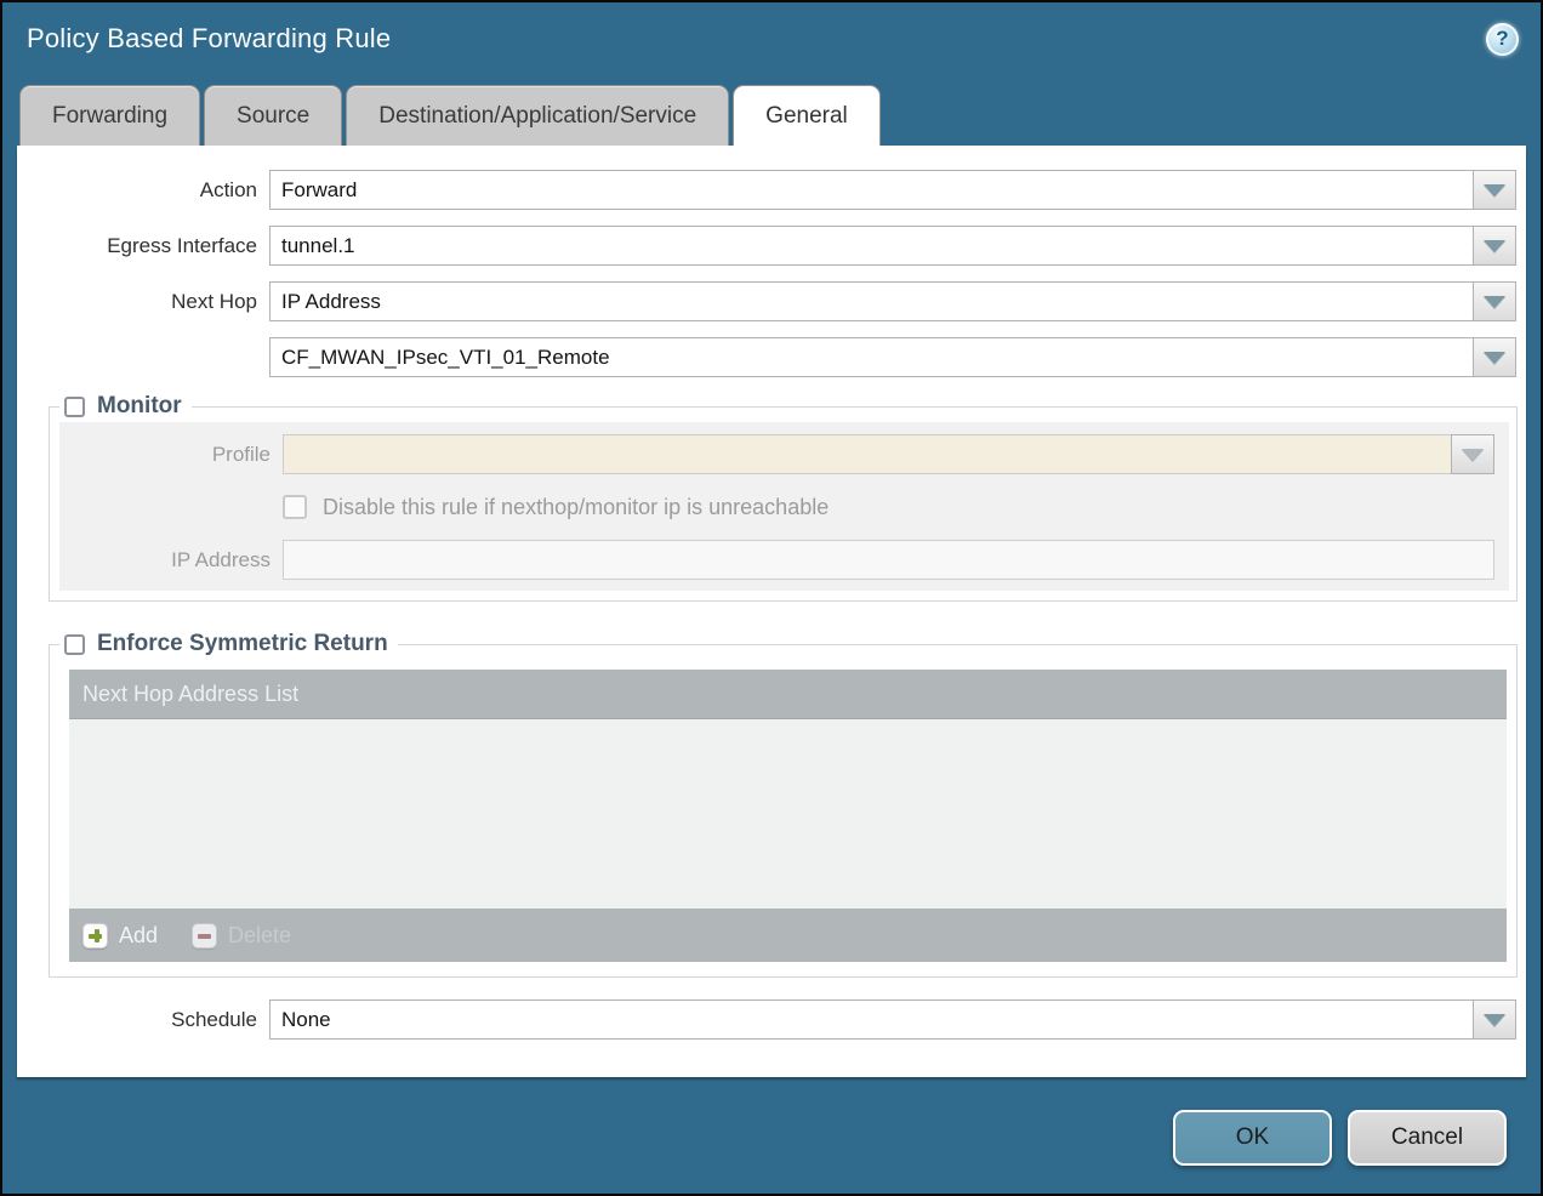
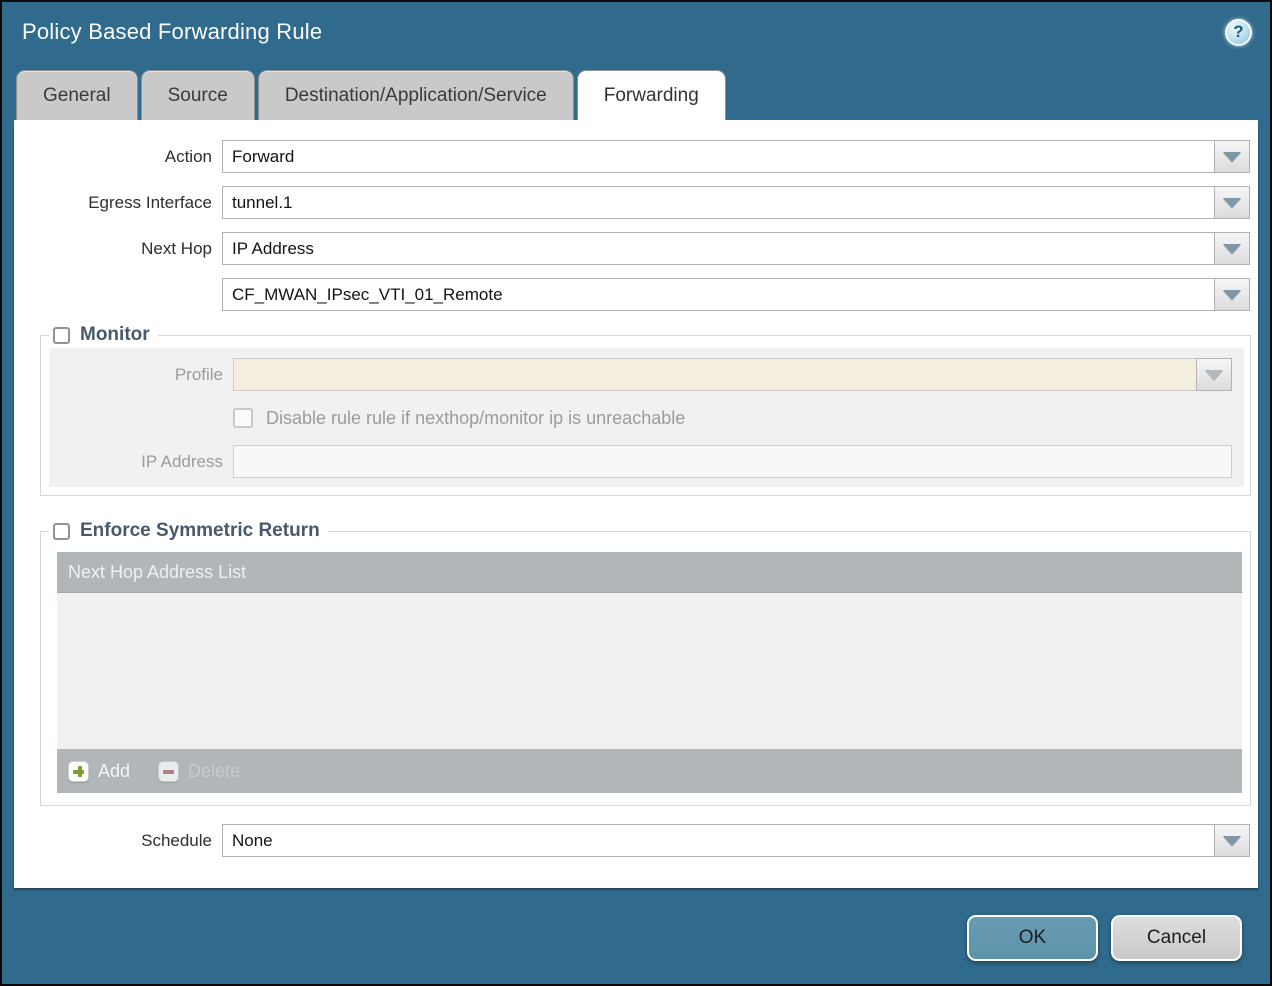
  Policy Based Forwarding Rule
  ?
- Forwarding
+ General
  Source
  Destination/Application/Service
- General
+ Forwarding
  Action
  Forward
  Egress Interface
  tunnel.1
  Next Hop
  IP Address
  CF_MWAN_IPsec_VTI_01_Remote
  Monitor
  Profile
- Disable this rule if nexthop/monitor ip is unreachable
+ Disable rule rule if nexthop/monitor ip is unreachable
  IP Address
  Enforce Symmetric Return
  Next Hop Address List
  Add
  Schedule
  None
  OK
  Cancel
